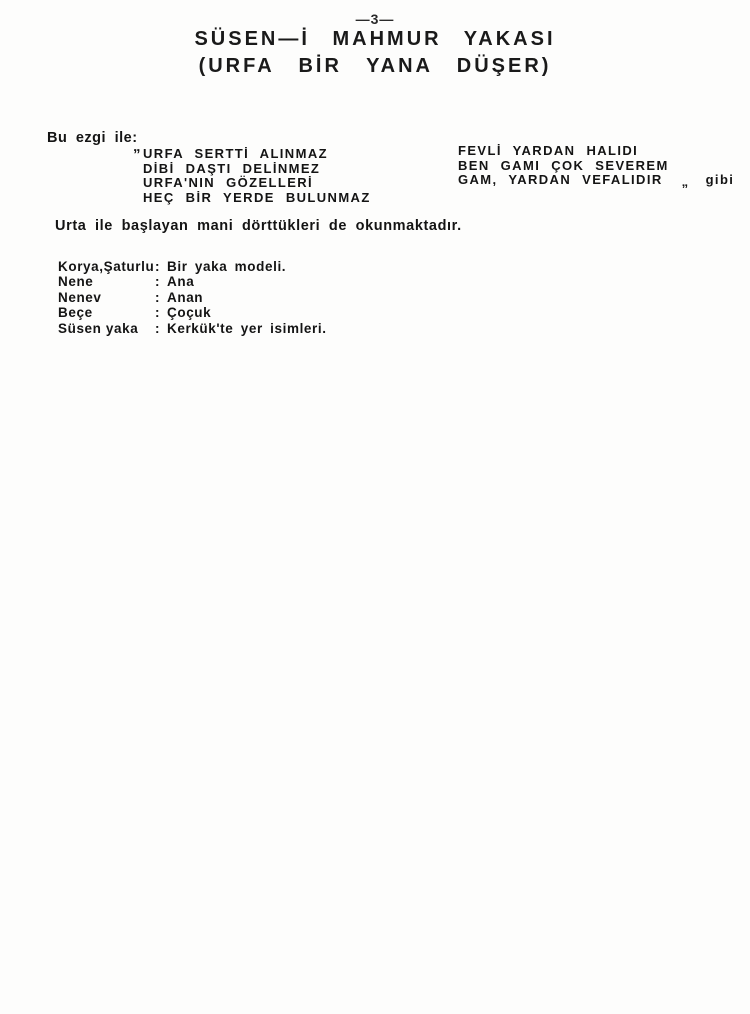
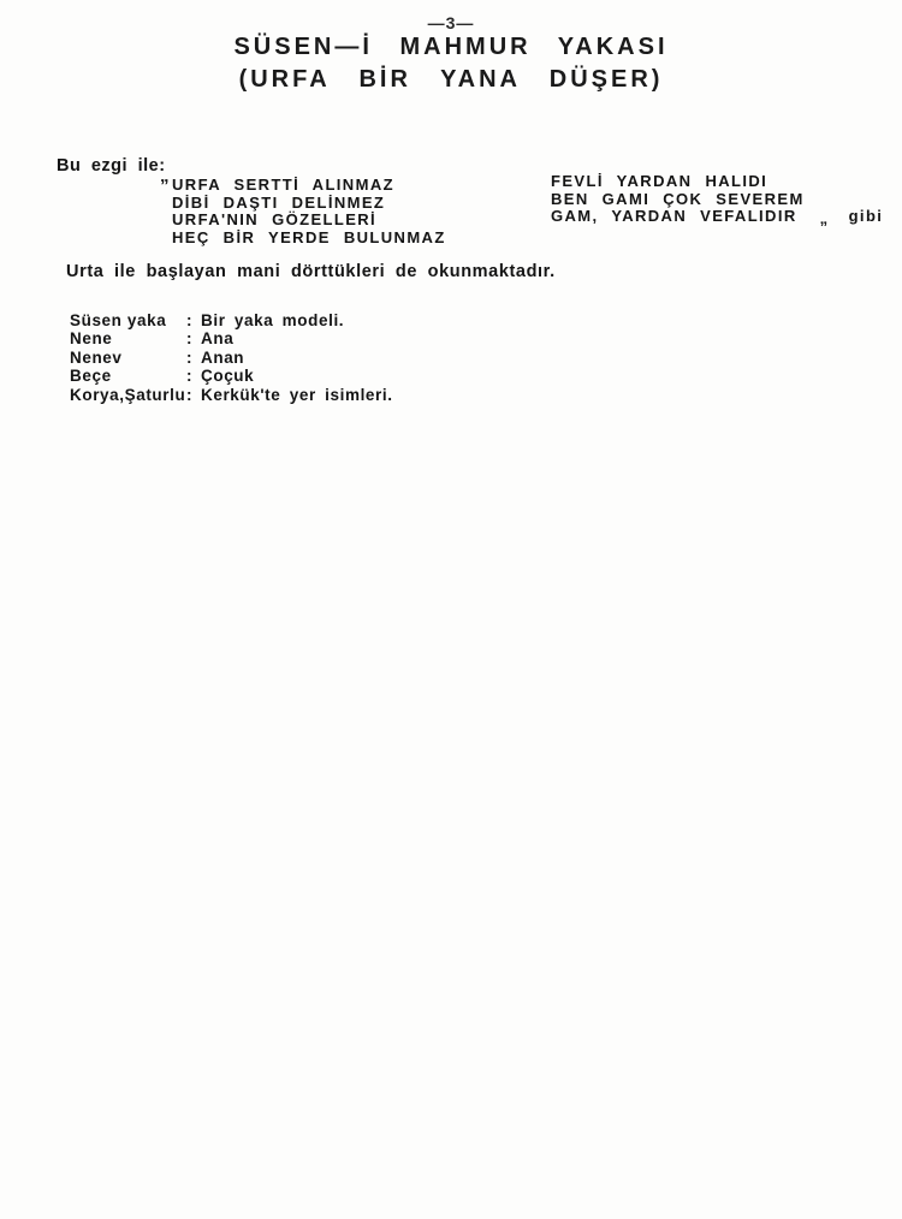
  —3—
  SÜSEN—İ MAHMUR YAKASI
  (URFA BİR YANA DÜŞER)
  Bu ezgi ile:
  „
  URFA SERTTİ ALINMAZ
  DİBİ DAŞTI DELİNMEZ
  URFA'NIN GÖZELLERİ
  HEÇ BİR YERDE BULUNMAZ
  FEVLİ YARDAN HALIDI
  BEN GAMI ÇOK SEVEREM
  GAM, YARDAN VEFALIDIR „ gibi
  Urta ile başlayan mani dörttükleri de okunmaktadır.
- Korya,Şaturlu
+ Süsen yaka
  :
  Bir yaka modeli.
  Nene
  :
  Ana
  Nenev
  :
  Anan
  Beçe
  :
  Çoçuk
- Süsen yaka
+ Korya,Şaturlu
  :
  Kerkük'te yer isimleri.
